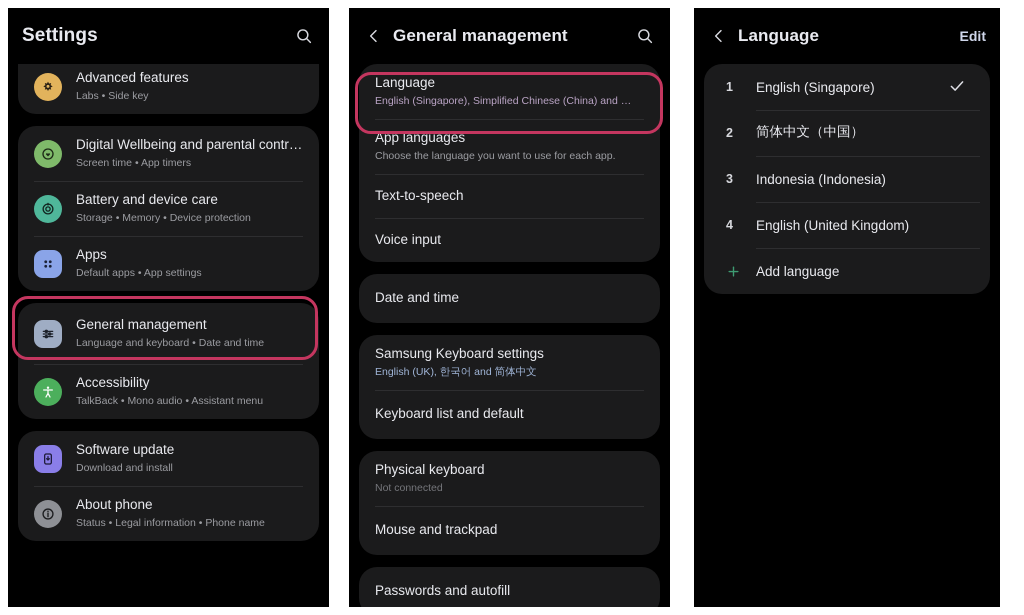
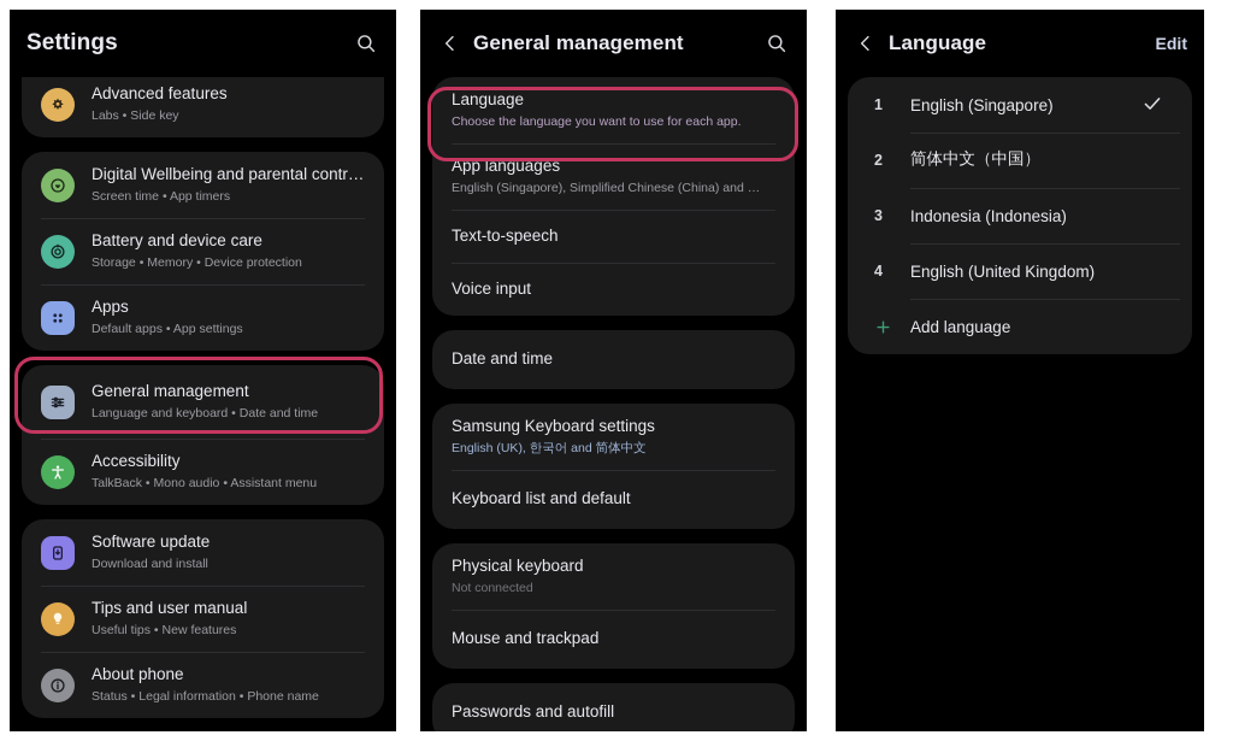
  Settings
  Advanced features
  Labs • Side key
  Digital Wellbeing and parental controls
  Screen time • App timers
  Battery and device care
  Storage • Memory • Device protection
  Apps
  Default apps • App settings
  General management
  Language and keyboard • Date and time
  Accessibility
  TalkBack • Mono audio • Assistant menu
  Software update
  Download and install
+ Tips and user manual
+ Useful tips • New features
  About phone
  Status • Legal information • Phone name
  General management
  Language
- English (Singapore), Simplified Chinese (China) and …
+ Choose the language you want to use for each app.
  App languages
- Choose the language you want to use for each app.
+ English (Singapore), Simplified Chinese (China) and …
  Text-to-speech
  Voice input
  Date and time
  Samsung Keyboard settings
  English (UK), 한국어 and 简体中文
  Keyboard list and default
  Physical keyboard
  Not connected
  Mouse and trackpad
  Passwords and autofill
  Language
  Edit
  1
  English (Singapore)
  2
  简体中文（中国）
  3
  Indonesia (Indonesia)
  4
  English (United Kingdom)
  Add language
